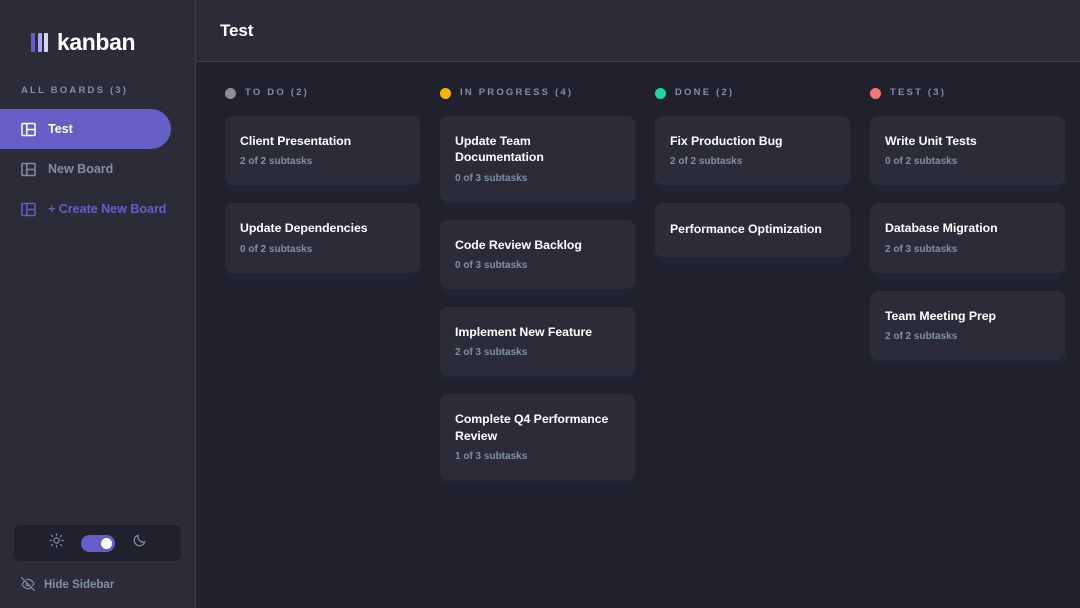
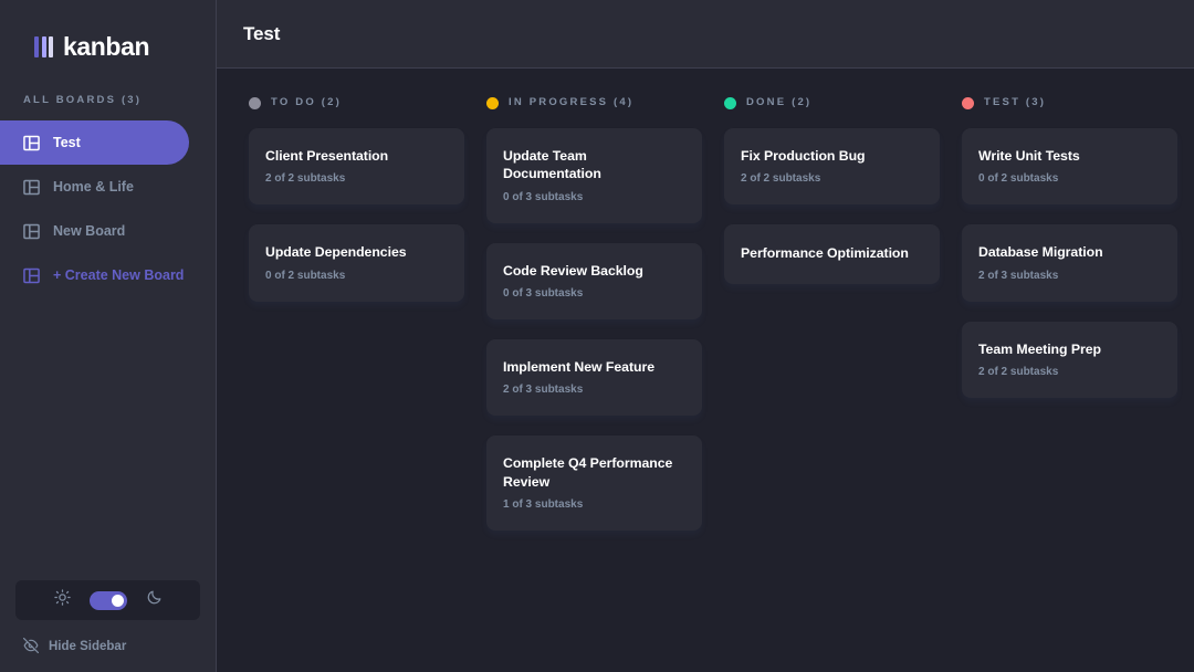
  kanban
  ALL BOARDS (3)
  Test
+ Home & Life
  New Board
  + Create New Board
  Hide Sidebar
  Test
  TO DO (2)
  Client Presentation
  2 of 2 subtasks
  Update Dependencies
  0 of 2 subtasks
  IN PROGRESS (4)
  Update Team Documentation
  0 of 3 subtasks
  Code Review Backlog
  0 of 3 subtasks
  Implement New Feature
  2 of 3 subtasks
  Complete Q4 Performance Review
  1 of 3 subtasks
  DONE (2)
  Fix Production Bug
  2 of 2 subtasks
  Performance Optimization
  TEST (3)
  Write Unit Tests
  0 of 2 subtasks
  Database Migration
  2 of 3 subtasks
  Team Meeting Prep
  2 of 2 subtasks
